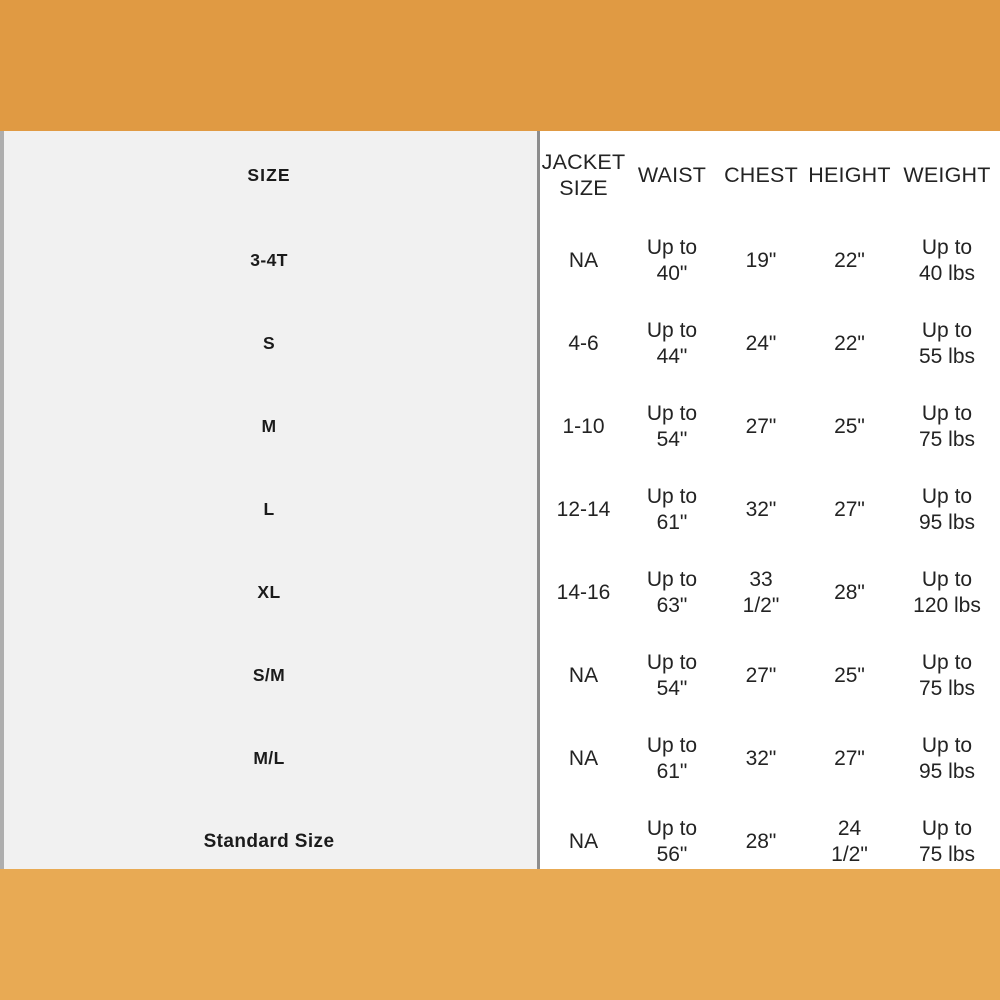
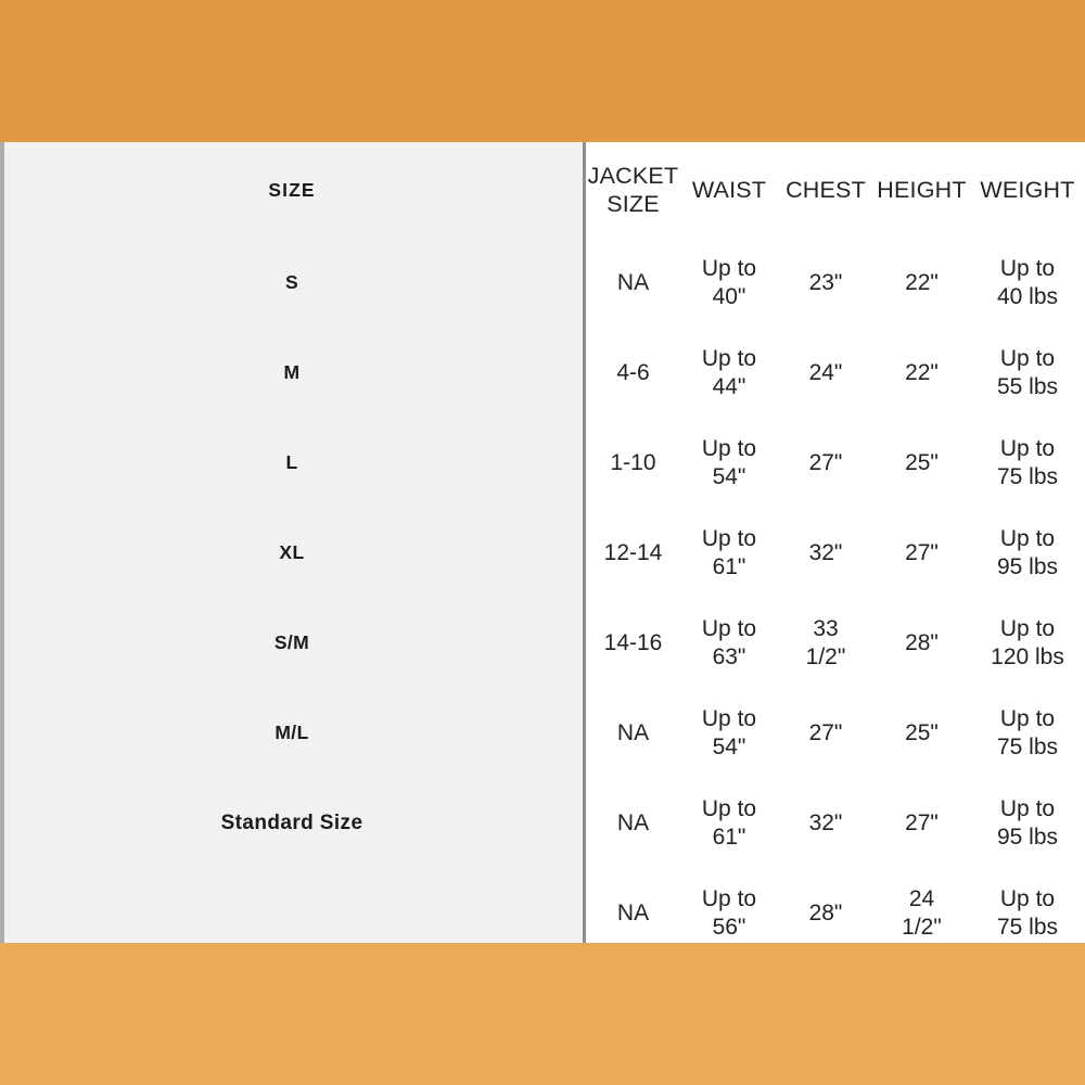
  SIZE
- 3-4T
  S
  M
  L
  XL
  S/M
  M/L
  Standard Size
  JACKET
  SIZE
  WAIST
  CHEST
  HEIGHT
  WEIGHT
  NA
  Up to
  40"
- 19"
+ 23"
  22"
  Up to
  40 lbs
  4-6
  Up to
  44"
  24"
  22"
  Up to
  55 lbs
  1-10
  Up to
  54"
  27"
  25"
  Up to
  75 lbs
  12-14
  Up to
  61"
  32"
  27"
  Up to
  95 lbs
  14-16
  Up to
  63"
  33
  1/2"
  28"
  Up to
  120 lbs
  NA
  Up to
  54"
  27"
  25"
  Up to
  75 lbs
  NA
  Up to
  61"
  32"
  27"
  Up to
  95 lbs
  NA
  Up to
  56"
  28"
  24
  1/2"
  Up to
  75 lbs
